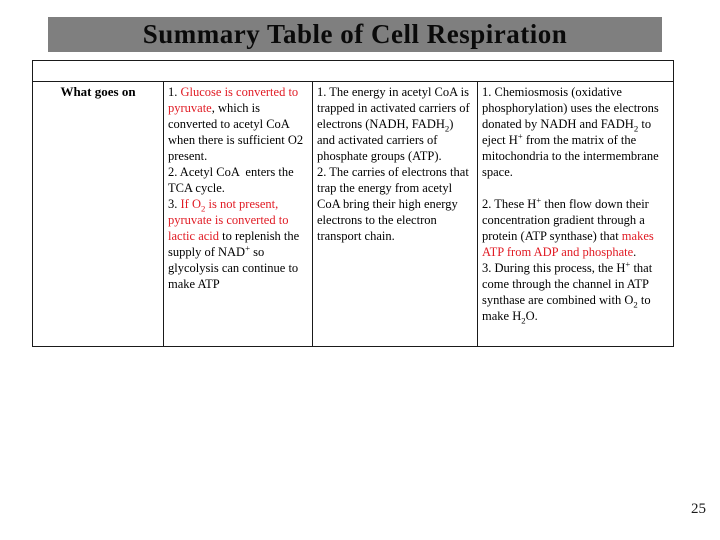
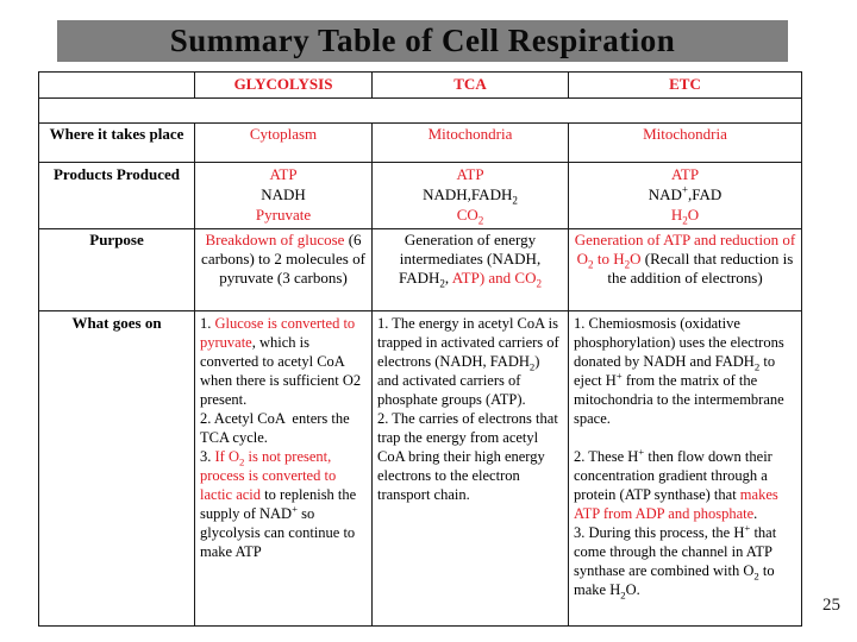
  Summary Table of Cell Respiration
+ 	GLYCOLYSIS	TCA	ETC
+ Where it takes place	Cytoplasm	Mitochondria	Mitochondria
+ Products Produced	ATP NADH Pyruvate	ATP NADH,FADH2 CO2	ATP NAD+,FAD H2O
+ Purpose	Breakdown of glucose (6 carbons) to 2 molecules of pyruvate (3 carbons)	Generation of energy intermediates (NADH, FADH2, ATP) and CO2	Generation of ATP and reduction of O2 to H2O (Recall that reduction is the addition of electrons)
- What goes on	1. Glucose is converted to pyruvate, which is converted to acetyl CoA when there is sufficient O2 present. 2. Acetyl CoA enters the TCA cycle. 3. If O2 is not present, pyruvate is converted to lactic acid to replenish the supply of NAD+ so glycolysis can continue to make ATP	1. The energy in acetyl CoA is trapped in activated carriers of electrons (NADH, FADH2) and activated carriers of phosphate groups (ATP). 2. The carries of electrons that trap the energy from acetyl CoA bring their high energy electrons to the electron transport chain.	1. Chemiosmosis (oxidative phosphorylation) uses the electrons donated by NADH and FADH2 to eject H+ from the matrix of the mitochondria to the intermembrane space. 2. These H+ then flow down their concentration gradient through a protein (ATP synthase) that makes ATP from ADP and phosphate. 3. During this process, the H+ that come through the channel in ATP synthase are combined with O2 to make H2O.
+ What goes on	1. Glucose is converted to pyruvate, which is converted to acetyl CoA when there is sufficient O2 present. 2. Acetyl CoA enters the TCA cycle. 3. If O2 is not present, process is converted to lactic acid to replenish the supply of NAD+ so glycolysis can continue to make ATP	1. The energy in acetyl CoA is trapped in activated carriers of electrons (NADH, FADH2) and activated carriers of phosphate groups (ATP). 2. The carries of electrons that trap the energy from acetyl CoA bring their high energy electrons to the electron transport chain.	1. Chemiosmosis (oxidative phosphorylation) uses the electrons donated by NADH and FADH2 to eject H+ from the matrix of the mitochondria to the intermembrane space. 2. These H+ then flow down their concentration gradient through a protein (ATP synthase) that makes ATP from ADP and phosphate. 3. During this process, the H+ that come through the channel in ATP synthase are combined with O2 to make H2O.
  25
